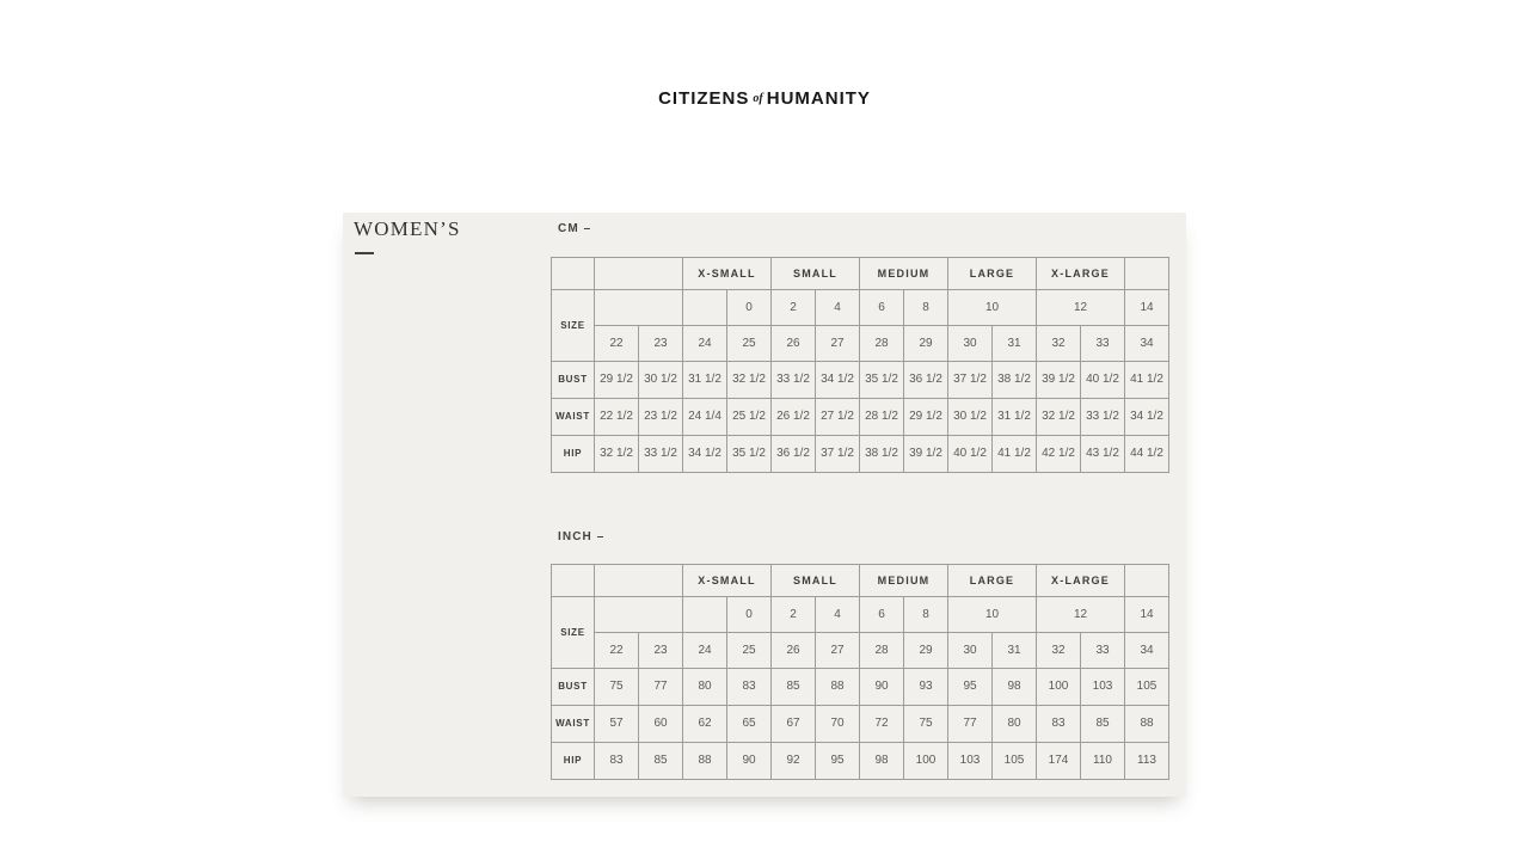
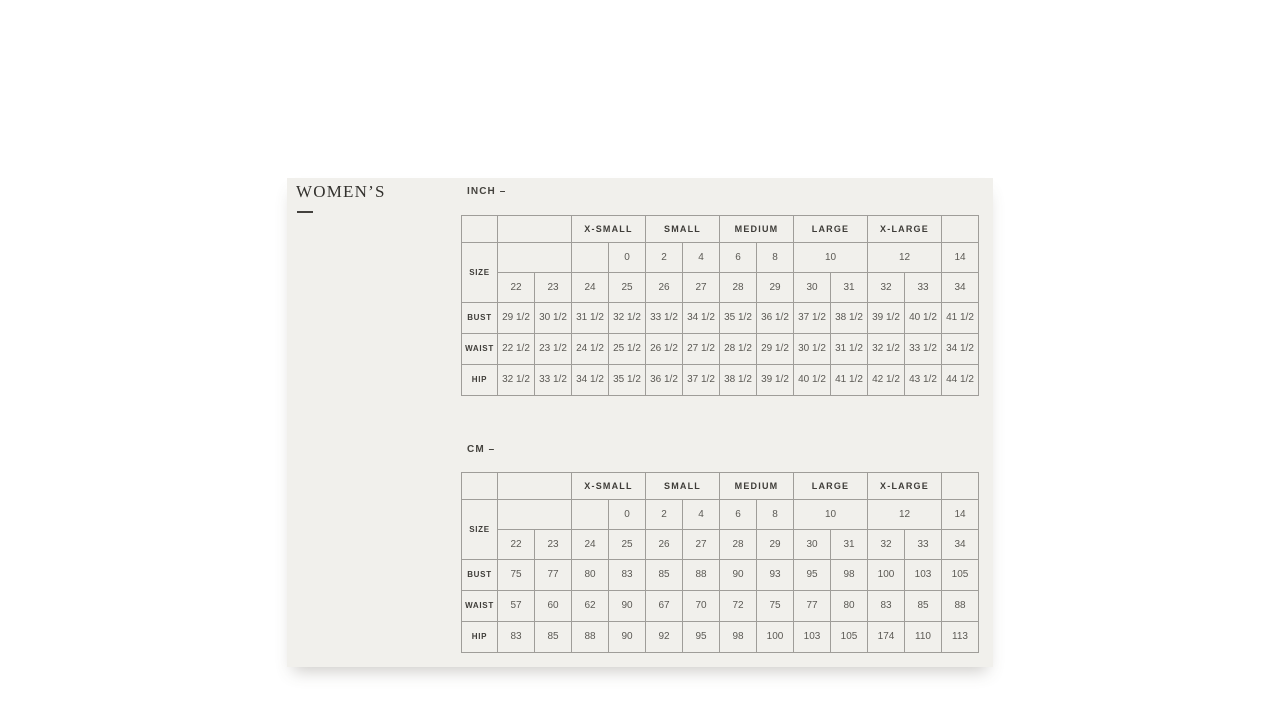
- CITIZENS of HUMANITY
  WOMEN’S
- CM –
+ INCH –
  		X-SMALL	SMALL	MEDIUM	LARGE	X-LARGE
  SIZE			0	2	4	6	8	10	12	14
  22	23	24	25	26	27	28	29	30	31	32	33	34
  BUST	29 1/2	30 1/2	31 1/2	32 1/2	33 1/2	34 1/2	35 1/2	36 1/2	37 1/2	38 1/2	39 1/2	40 1/2	41 1/2
- WAIST	22 1/2	23 1/2	24 1/4	25 1/2	26 1/2	27 1/2	28 1/2	29 1/2	30 1/2	31 1/2	32 1/2	33 1/2	34 1/2
+ WAIST	22 1/2	23 1/2	24 1/2	25 1/2	26 1/2	27 1/2	28 1/2	29 1/2	30 1/2	31 1/2	32 1/2	33 1/2	34 1/2
  HIP	32 1/2	33 1/2	34 1/2	35 1/2	36 1/2	37 1/2	38 1/2	39 1/2	40 1/2	41 1/2	42 1/2	43 1/2	44 1/2
- INCH –
+ CM –
  		X-SMALL	SMALL	MEDIUM	LARGE	X-LARGE
  SIZE			0	2	4	6	8	10	12	14
  22	23	24	25	26	27	28	29	30	31	32	33	34
  BUST	75	77	80	83	85	88	90	93	95	98	100	103	105
- WAIST	57	60	62	65	67	70	72	75	77	80	83	85	88
+ WAIST	57	60	62	90	67	70	72	75	77	80	83	85	88
  HIP	83	85	88	90	92	95	98	100	103	105	174	110	113
